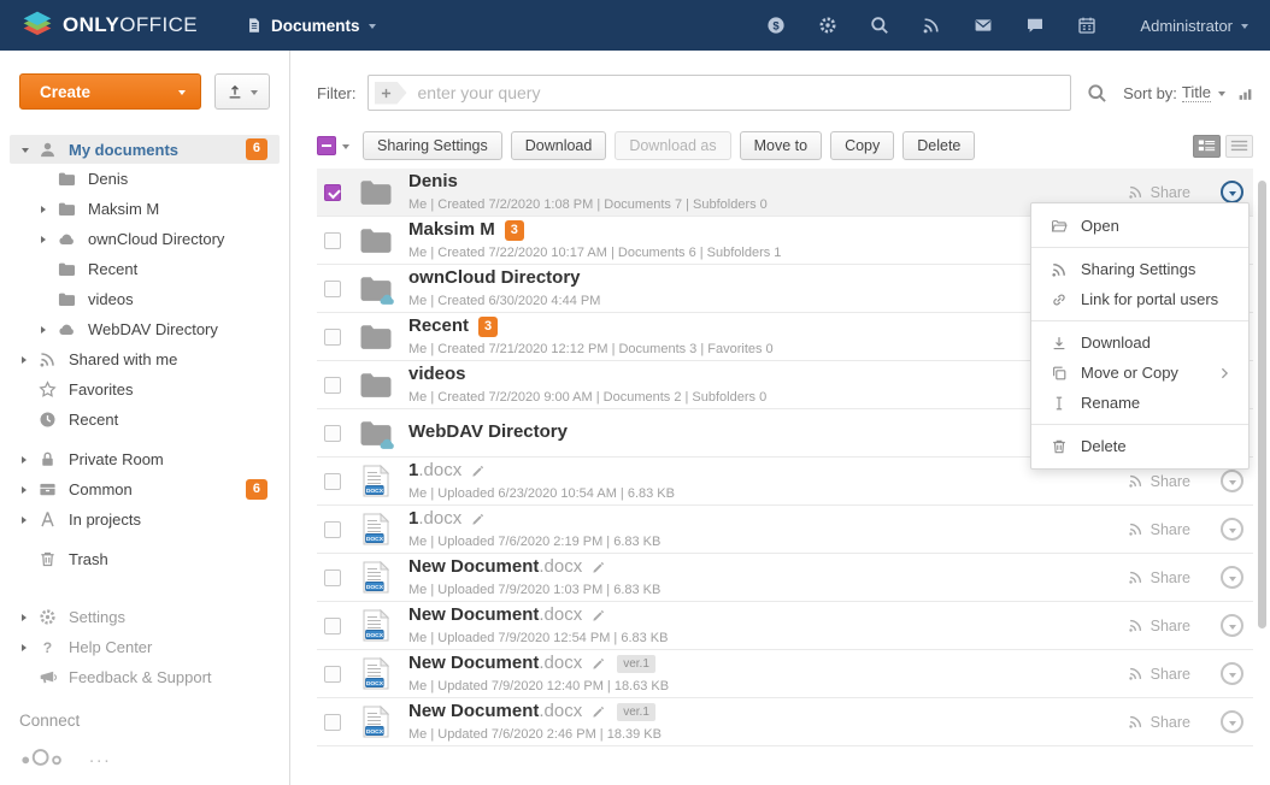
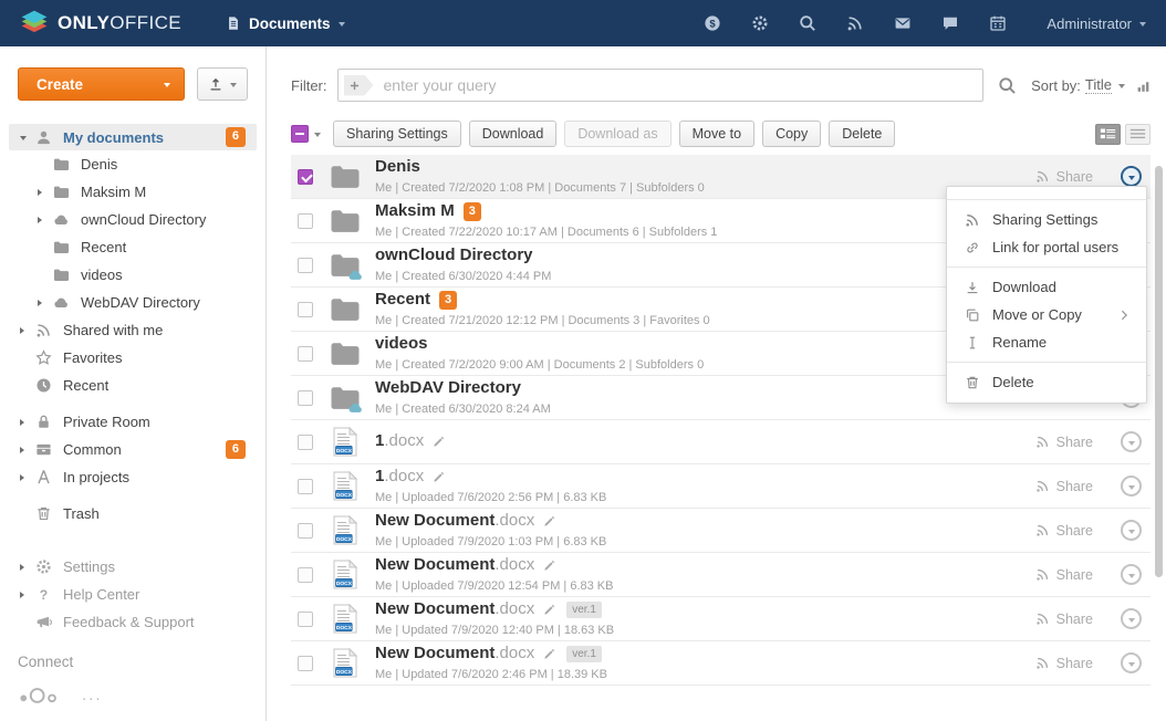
  ONLYOFFICE
  Documents
  $
  Administrator
  Create
  My documents
  6
  Denis
  Maksim M
  ownCloud Directory
  Recent
  videos
  WebDAV Directory
  Shared with me
  Favorites
  Recent
  Private Room
  Common
  6
  In projects
  Trash
  Settings
  ?
  Help Center
  Feedback & Support
  Connect
  ...
  Filter:
  enter your query
  Sort by:
  Title
  Sharing Settings
  Download
  Download as
  Move to
  Copy
  Delete
  Denis
  Me | Created 7/2/2020 1:08 PM | Documents 7 | Subfolders 0
  Share
  Maksim M
  3
  Me | Created 7/22/2020 10:17 AM | Documents 6 | Subfolders 1
  ownCloud Directory
  Me | Created 6/30/2020 4:44 PM
  Recent
  3
  Me | Created 7/21/2020 12:12 PM | Documents 3 | Favorites 0
  videos
  Me | Created 7/2/2020 9:00 AM | Documents 2 | Subfolders 0
  WebDAV Directory
+ Me | Created 6/30/2020 8:24 AM
  1
  .docx
- Me | Uploaded 6/23/2020 10:54 AM | 6.83 KB
  Share
  1
  .docx
- Me | Uploaded 7/6/2020 2:19 PM | 6.83 KB
+ Me | Uploaded 7/6/2020 2:56 PM | 6.83 KB
  Share
  New Document
  .docx
  Me | Uploaded 7/9/2020 1:03 PM | 6.83 KB
  Share
  New Document
  .docx
  Me | Uploaded 7/9/2020 12:54 PM | 6.83 KB
  Share
  New Document
  .docx
  ver.1
  Me | Updated 7/9/2020 12:40 PM | 18.63 KB
  Share
  New Document
  .docx
  ver.1
  Me | Updated 7/6/2020 2:46 PM | 18.39 KB
  Share
- Open
  Sharing Settings
  Link for portal users
  Download
  Move or Copy
  Rename
  Delete
